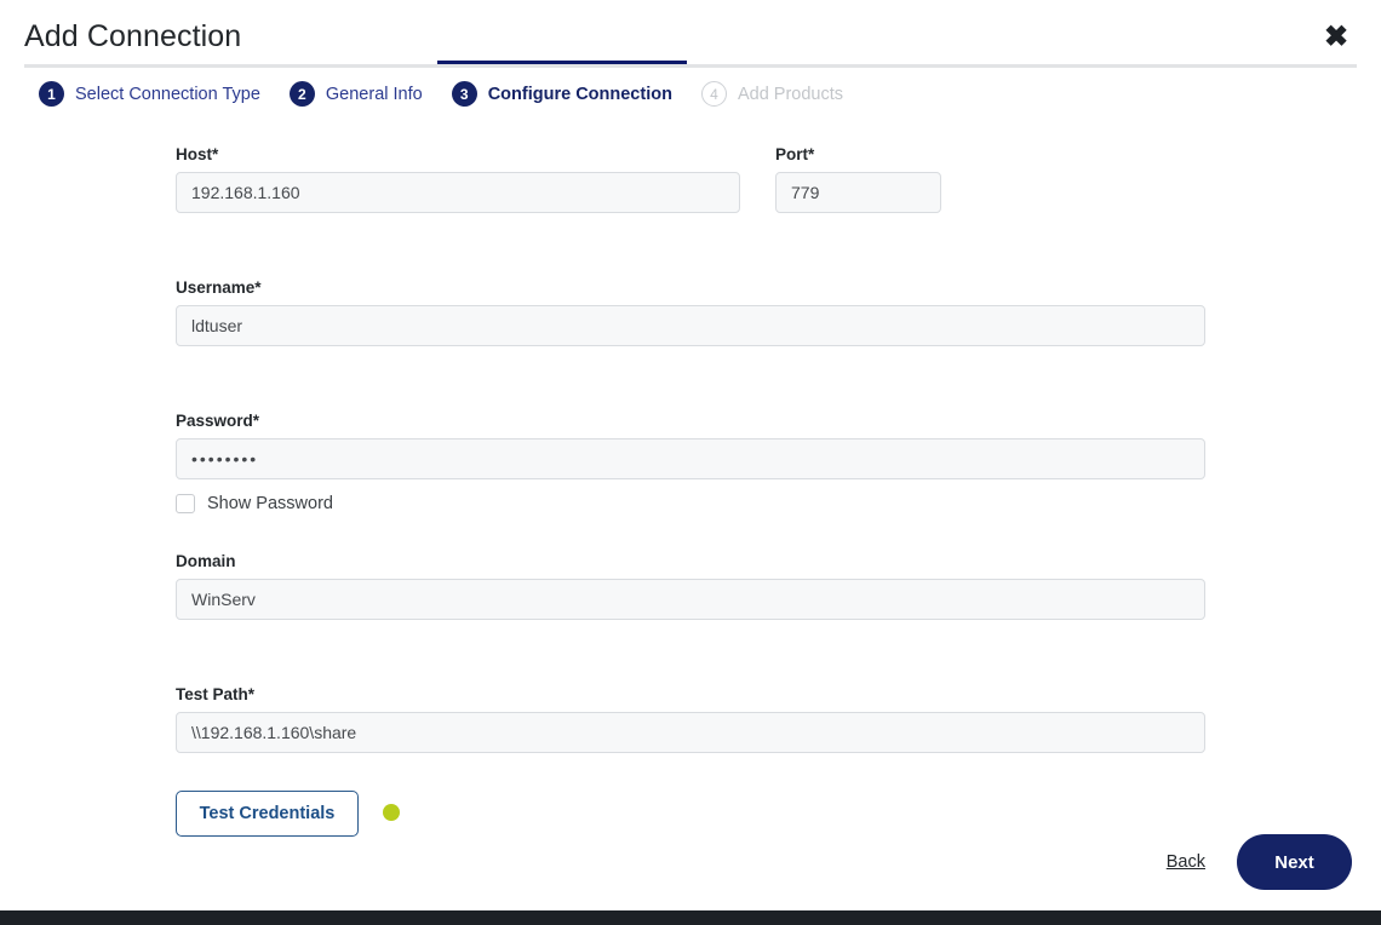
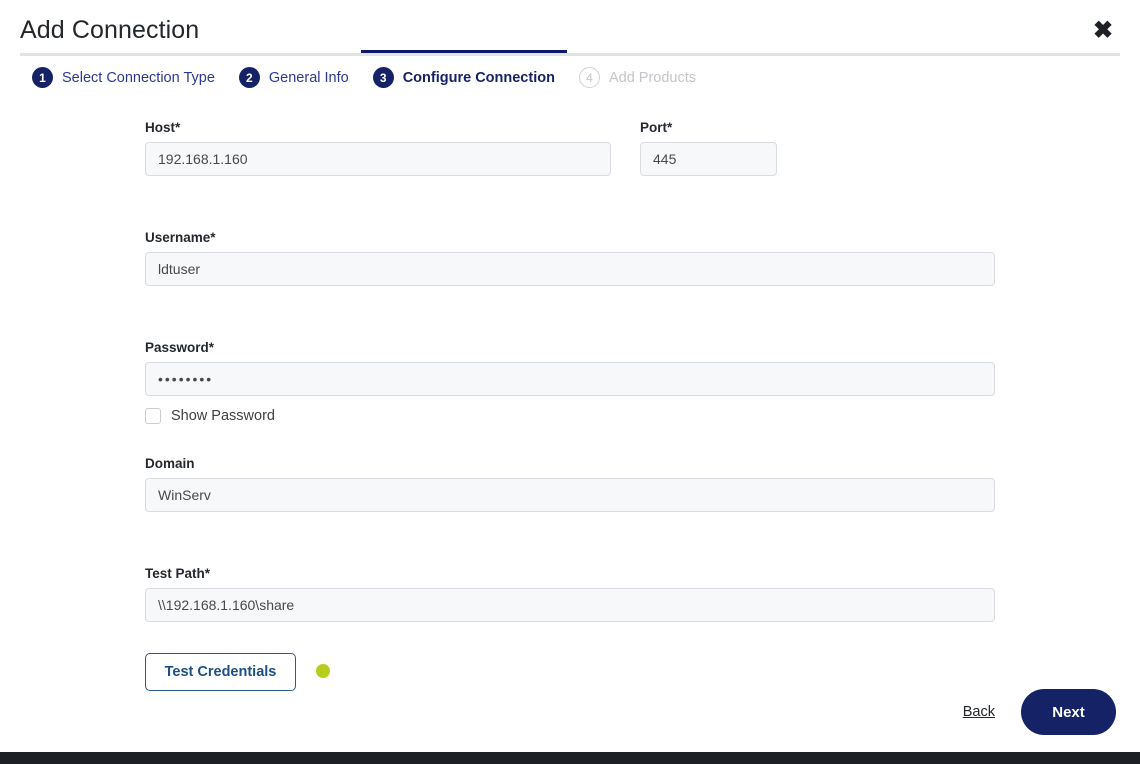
  Add Connection
  ✖
  1
  Select Connection Type
  2
  General Info
  3
  Configure Connection
  4
  Add Products
  Host*
  192.168.1.160
  Port*
- 779
+ 445
  Username*
  ldtuser
  Password*
  ••••••••
  Show Password
  Domain
  WinServ
  Test Path*
  \\192.168.1.160\share
  Test Credentials
  Back
  Next
